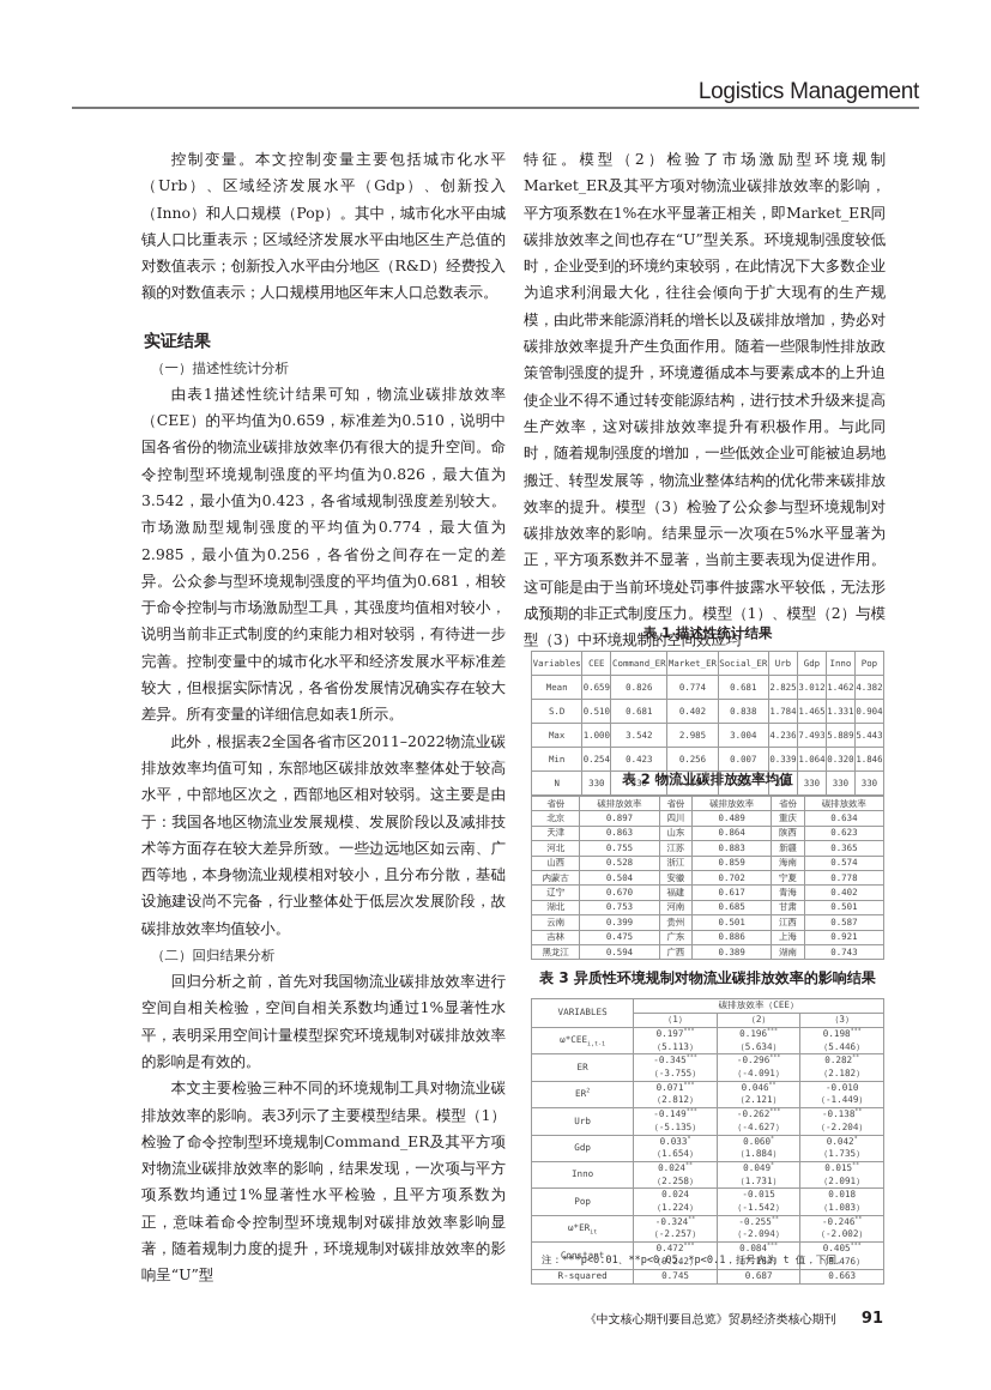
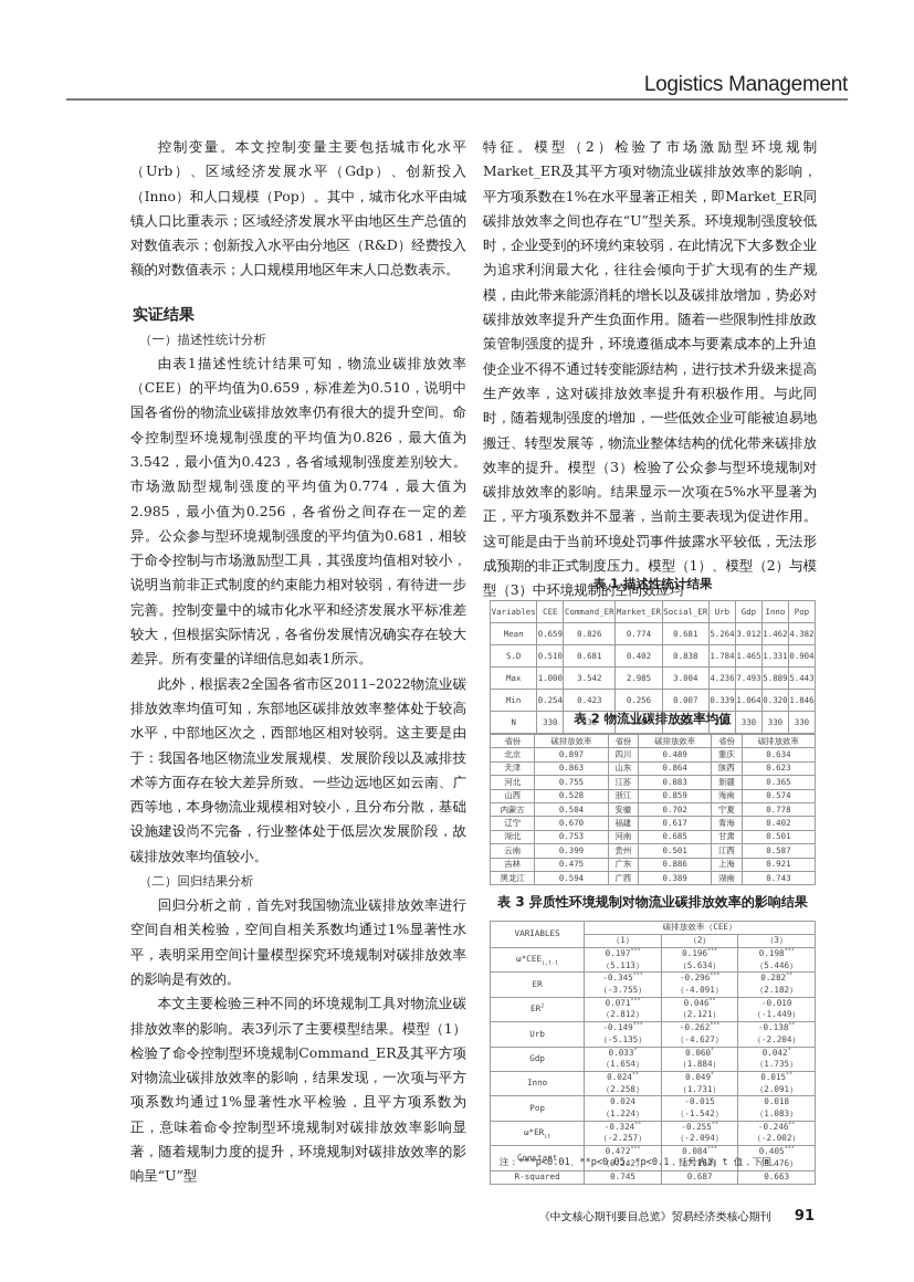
  Logistics Management
  控制变量。本文控制变量主要包括城市化水平（Urb）、区域经济发展水平（Gdp）、创新投入（Inno）和人口规模（Pop）。其中，城市化水平由城镇人口比重表示；区域经济发展水平由地区生产总值的对数值表示；创新投入水平由分地区（R&D）经费投入额的对数值表示；人口规模用地区年末人口总数表示。
  实证结果
  （一）描述性统计分析
  由表1描述性统计结果可知，物流业碳排放效率（CEE）的平均值为0.659，标准差为0.510，说明中国各省份的物流业碳排放效率仍有很大的提升空间。命令控制型环境规制强度的平均值为0.826，最大值为3.542，最小值为0.423，各省域规制强度差别较大。市场激励型规制强度的平均值为0.774，最大值为2.985，最小值为0.256，各省份之间存在一定的差异。公众参与型环境规制强度的平均值为0.681，相较于命令控制与市场激励型工具，其强度均值相对较小，说明当前非正式制度的约束能力相对较弱，有待进一步完善。控制变量中的城市化水平和经济发展水平标准差较大，但根据实际情况，各省份发展情况确实存在较大差异。所有变量的详细信息如表1所示。
  此外，根据表2全国各省市区2011–2022物流业碳排放效率均值可知，东部地区碳排放效率整体处于较高水平，中部地区次之，西部地区相对较弱。这主要是由于：我国各地区物流业发展规模、发展阶段以及减排技术等方面存在较大差异所致。一些边远地区如云南、广西等地，本身物流业规模相对较小，且分布分散，基础设施建设尚不完备，行业整体处于低层次发展阶段，故碳排放效率均值较小。
  （二）回归结果分析
  回归分析之前，首先对我国物流业碳排放效率进行空间自相关检验，空间自相关系数均通过1%显著性水平，表明采用空间计量模型探究环境规制对碳排放效率的影响是有效的。
  本文主要检验三种不同的环境规制工具对物流业碳排放效率的影响。表3列示了主要模型结果。模型（1）检验了命令控制型环境规制Command_ER及其平方项对物流业碳排放效率的影响，结果发现，一次项与平方项系数均通过1%显著性水平检验，且平方项系数为正，意味着命令控制型环境规制对碳排放效率影响显著，随着规制力度的提升，环境规制对碳排放效率的影响呈“U”型
  特征。模型（2）检验了市场激励型环境规制Market_ER及其平方项对物流业碳排放效率的影响，平方项系数在1%在水平显著正相关，即Market_ER同碳排放效率之间也存在“U”型关系。环境规制强度较低时，企业受到的环境约束较弱，在此情况下大多数企业为追求利润最大化，往往会倾向于扩大现有的生产规模，由此带来能源消耗的增长以及碳排放增加，势必对碳排放效率提升产生负面作用。随着一些限制性排放政策管制强度的提升，环境遵循成本与要素成本的上升迫使企业不得不通过转变能源结构，进行技术升级来提高生产效率，这对碳排放效率提升有积极作用。与此同时，随着规制强度的增加，一些低效企业可能被迫易地搬迁、转型发展等，物流业整体结构的优化带来碳排放效率的提升。模型（3）检验了公众参与型环境规制对碳排放效率的影响。结果显示一次项在5%水平显著为正，平方项系数并不显著，当前主要表现为促进作用。这可能是由于当前环境处罚事件披露水平较低，无法形成预期的非正式制度压力。模型（1）、模型（2）与模型（3）中环境规制的空间效应均
  表 1 描述性统计结果
  Variables	CEE	Command_ER	Market_ER	Social_ER	Urb	Gdp	Inno	Pop
- Mean	0.659	0.826	0.774	0.681	2.825	3.012	1.462	4.382
+ Mean	0.659	0.826	0.774	0.681	5.264	3.012	1.462	4.382
  S.D	0.510	0.681	0.402	0.838	1.784	1.465	1.331	0.904
  Max	1.000	3.542	2.985	3.004	4.236	7.493	5.889	5.443
  Min	0.254	0.423	0.256	0.007	0.339	1.064	0.320	1.846
  N	330	330	330	330	330	330	330	330
  表 2 物流业碳排放效率均值
  省份	碳排放效率	省份	碳排放效率	省份	碳排放效率
  北京	0.897	四川	0.489	重庆	0.634
  天津	0.863	山东	0.864	陕西	0.623
  河北	0.755	江苏	0.883	新疆	0.365
  山西	0.528	浙江	0.859	海南	0.574
  内蒙古	0.504	安徽	0.702	宁夏	0.778
  辽宁	0.670	福建	0.617	青海	0.402
  湖北	0.753	河南	0.685	甘肃	0.501
  云南	0.399	贵州	0.501	江西	0.587
  吉林	0.475	广东	0.886	上海	0.921
  黑龙江	0.594	广西	0.389	湖南	0.743
  表 3 异质性环境规制对物流业碳排放效率的影响结果
  VARIABLES	碳排放效率（CEE）
  （1）	（2）	（3）
  ω*CEE	0.197（5.113）	0.196（5.634）	0.198（5.446）
  ER	-0.345（-3.755）	-0.296（-4.091）	0.282（2.182）
  ER	0.071（2.812）	0.046（2.121）	-0.010（-1.449）
  Urb	-0.149（-5.135）	-0.262（-4.627）	-0.138（-2.204）
  Gdp	0.033（1.654）	0.060（1.884）	0.042（1.735）
  Inno	0.024（2.258）	0.049（1.731）	0.015（2.091）
  Pop	0.024（1.224）	-0.015（-1.542）	0.018（1.083）
  ω*ER	-0.324（-2.257）	-0.255（-2.094）	-0.246（-2.002）
  Constant	0.472（9.242）	0.084（7.164）	0.405（8.476）
  R-squared	0.745	0.687	0.663
  注：***p<0.01、**p<0.05、*p<0.1，括号内为 t 值，下同。
  《中文核心期刊要目总览》贸易经济类核心期刊 91
